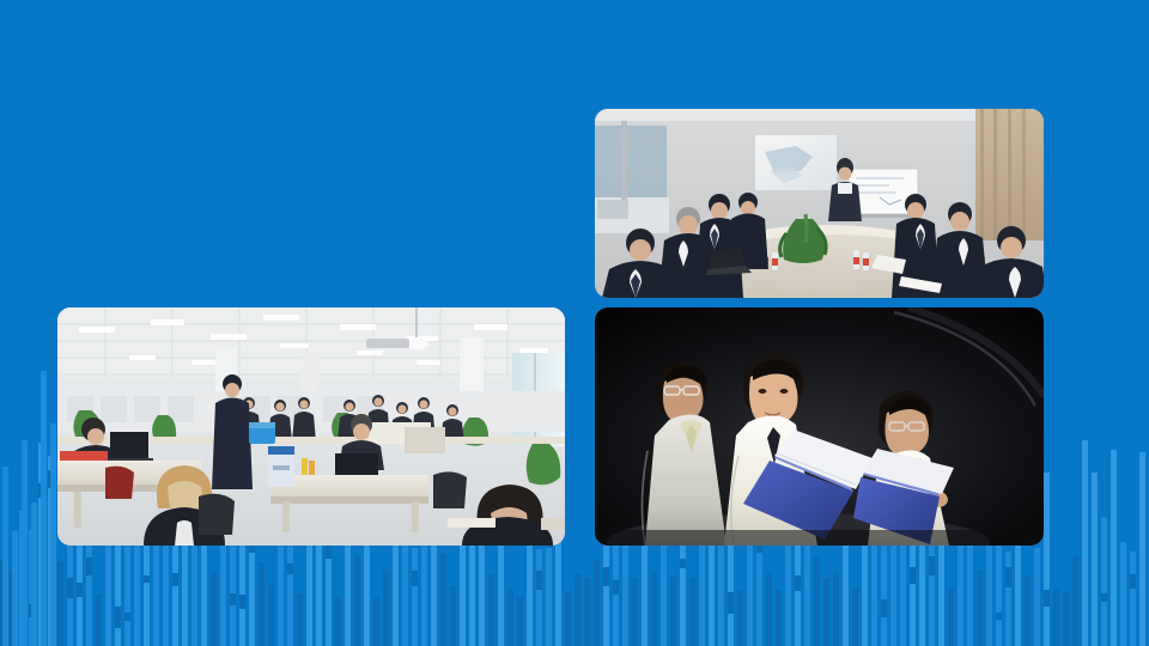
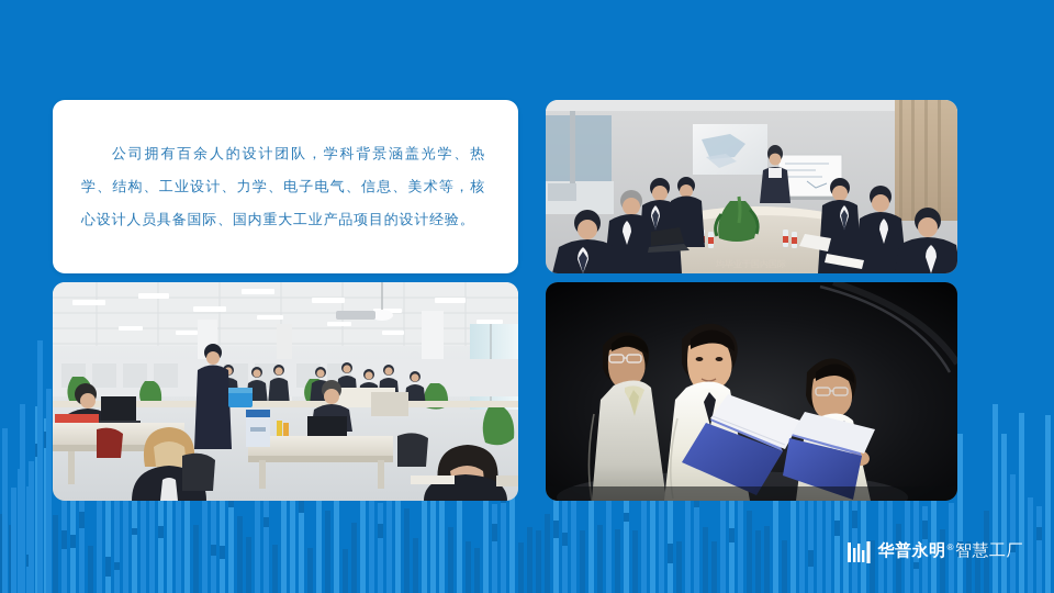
+ 公司拥有百余人的设计团队，学科背景涵盖光学、热学、结构、工业设计、力学、电子电气、信息、美术等，核心设计人员具备国际、国内重大工业产品项目的设计经验。
+ 华普永明
+ ®
+ 智慧工厂
